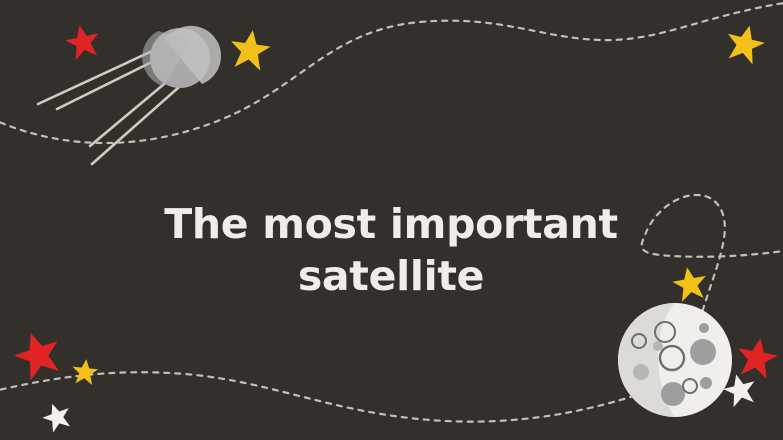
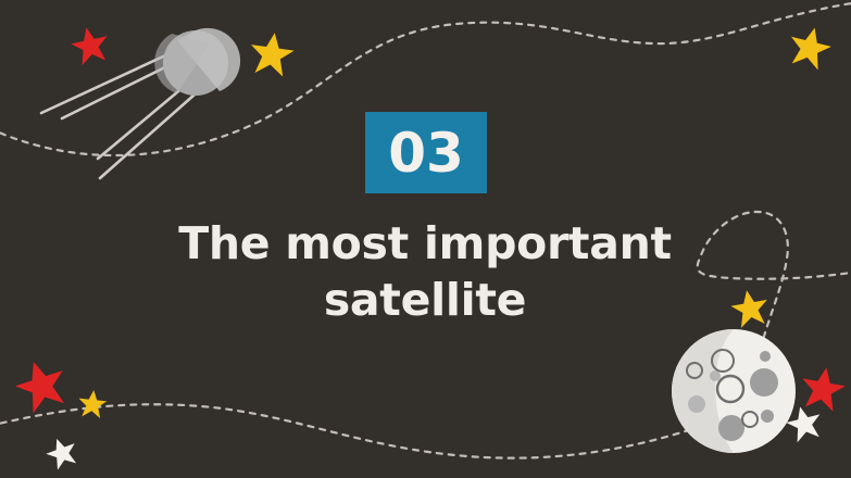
+ 03
  The most important
  satellite
